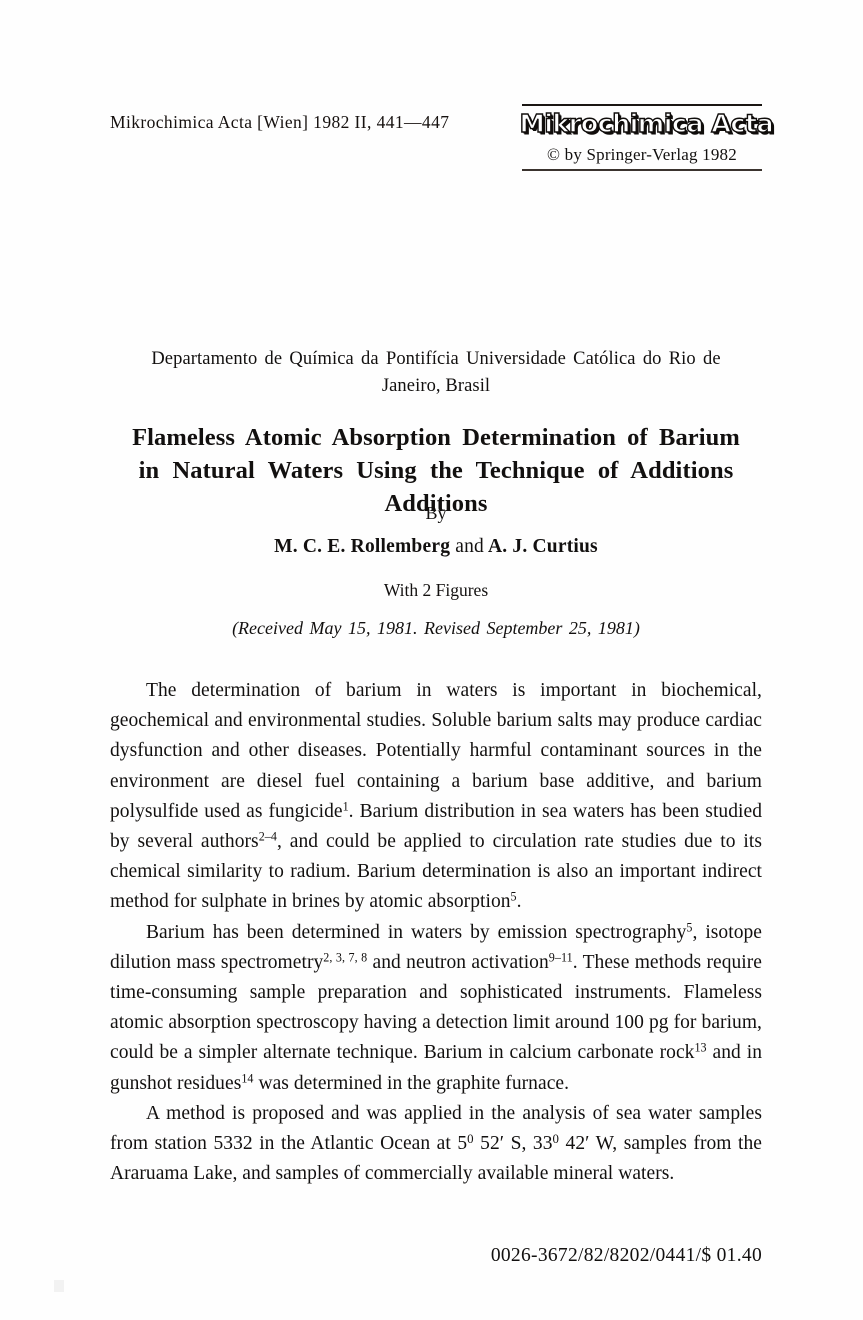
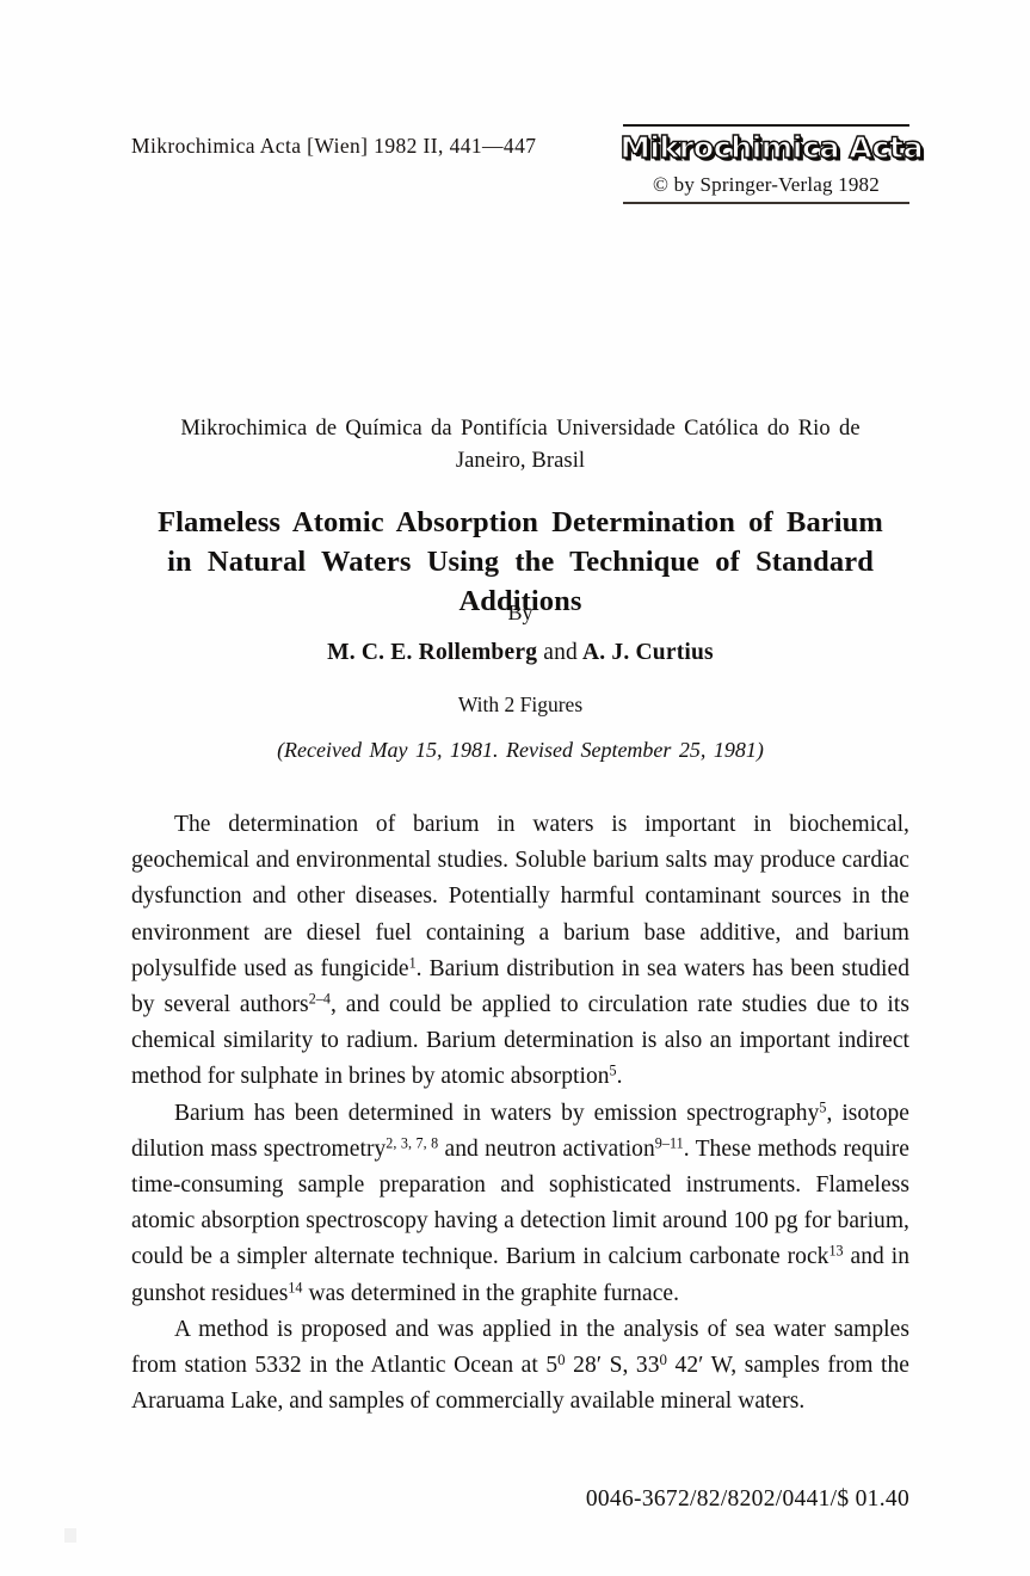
  Mikrochimica Acta [Wien] 1982 II, 441—447
  Mikrochimica Acta
  © by Springer-Verlag 1982
- Departamento de Química da Pontifícia Universidade Católica do Rio de
+ Mikrochimica de Química da Pontifícia Universidade Católica do Rio de
  Janeiro, Brasil
  Flameless Atomic Absorption Determination of Barium
- in Natural Waters Using the Technique of Additions
+ in Natural Waters Using the Technique of Standard
  Additions
  By
  M. C. E. Rollemberg and A. J. Curtius
  With 2 Figures
  (Received May 15, 1981. Revised September 25, 1981)
  The determination of barium in waters is important in biochemical, geochemical and environmental studies. Soluble barium salts may produce cardiac dysfunction and other diseases. Potentially harmful contaminant sources in the environment are diesel fuel containing a barium base additive, and barium polysulfide used as fungicide1. Barium distribution in sea waters has been studied by several authors2–4, and could be applied to circulation rate studies due to its chemical similarity to radium. Barium determination is also an important indirect method for sulphate in brines by atomic absorption5.
  Barium has been determined in waters by emission spectrography5, isotope dilution mass spectrometry2, 3, 7, 8 and neutron activation9–11. These methods require time-consuming sample preparation and sophisticated instruments. Flameless atomic absorption spectroscopy having a detection limit around 100 pg for barium, could be a simpler alternate technique. Barium in calcium carbonate rock13 and in gunshot residues14 was determined in the graphite furnace.
- A method is proposed and was applied in the analysis of sea water samples from station 5332 in the Atlantic Ocean at 50 52′ S, 330 42′ W, samples from the Araruama Lake, and samples of commercially available mineral waters.
+ A method is proposed and was applied in the analysis of sea water samples from station 5332 in the Atlantic Ocean at 50 28′ S, 330 42′ W, samples from the Araruama Lake, and samples of commercially available mineral waters.
- 0026-3672/82/8202/0441/$ 01.40
+ 0046-3672/82/8202/0441/$ 01.40
